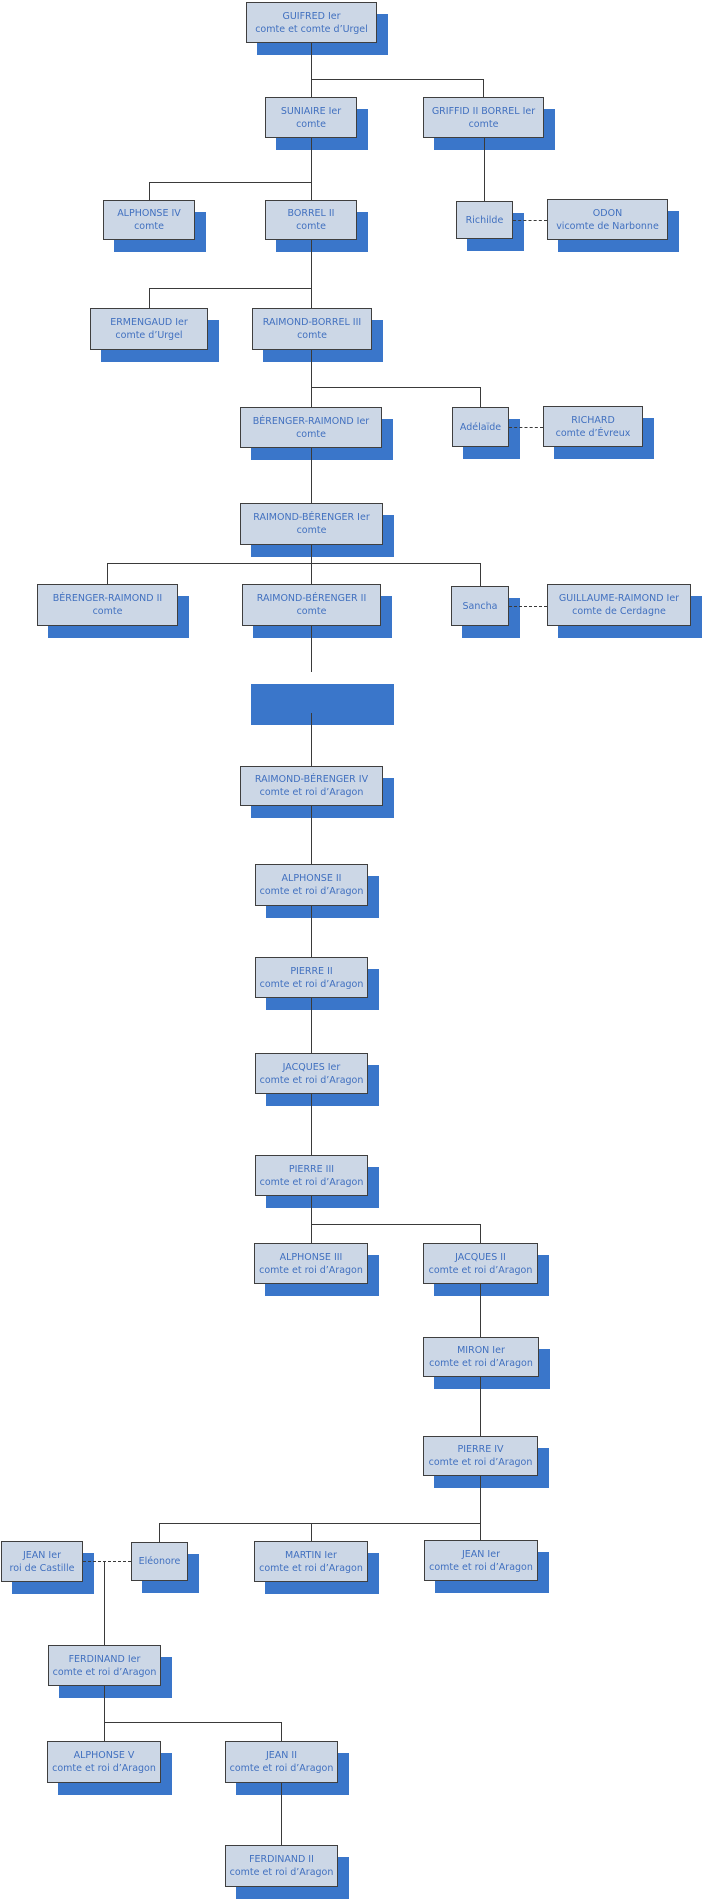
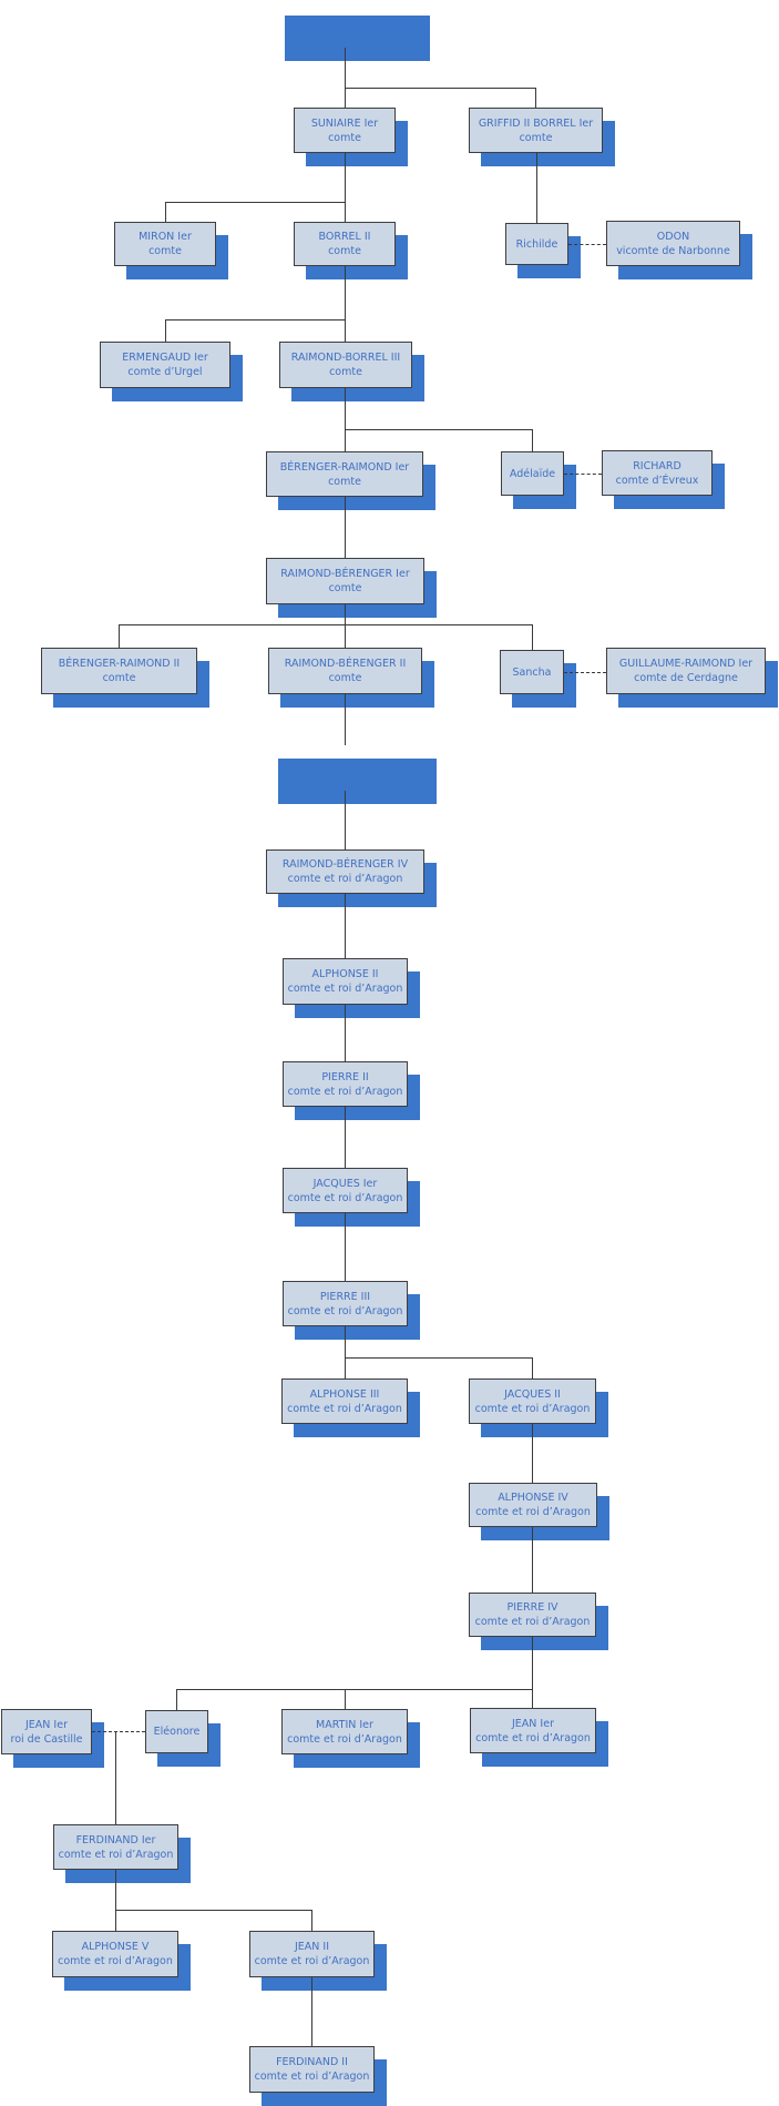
- GUIFRED Ier
- comte et comte d’Urgel
  SUNIAIRE Ier
  comte
  GRIFFID II BORREL Ier
  comte
- ALPHONSE IV
+ MIRON Ier
  comte
  BORREL II
  comte
  Richilde
  ODON
  vicomte de Narbonne
  ERMENGAUD Ier
  comte d’Urgel
  RAIMOND-BORREL III
  comte
  BÉRENGER-RAIMOND Ier
  comte
  Adélaïde
  RICHARD
  comte d’Évreux
  RAIMOND-BÉRENGER Ier
  comte
  BÉRENGER-RAIMOND II
  comte
  RAIMOND-BÉRENGER II
  comte
  Sancha
  GUILLAUME-RAIMOND Ier
  comte de Cerdagne
  RAIMOND-BÉRENGER IV
  comte et roi d’Aragon
  ALPHONSE II
  comte et roi d’Aragon
  PIERRE II
  comte et roi d’Aragon
  JACQUES Ier
  comte et roi d’Aragon
  PIERRE III
  comte et roi d’Aragon
  ALPHONSE III
  comte et roi d’Aragon
  JACQUES II
  comte et roi d’Aragon
- MIRON Ier
+ ALPHONSE IV
  comte et roi d’Aragon
  PIERRE IV
  comte et roi d’Aragon
  JEAN Ier
  roi de Castille
  Eléonore
  MARTIN Ier
  comte et roi d’Aragon
  JEAN Ier
  comte et roi d’Aragon
  FERDINAND Ier
  comte et roi d’Aragon
  ALPHONSE V
  comte et roi d’Aragon
  JEAN II
  comte et roi d’Aragon
  FERDINAND II
  comte et roi d’Aragon
